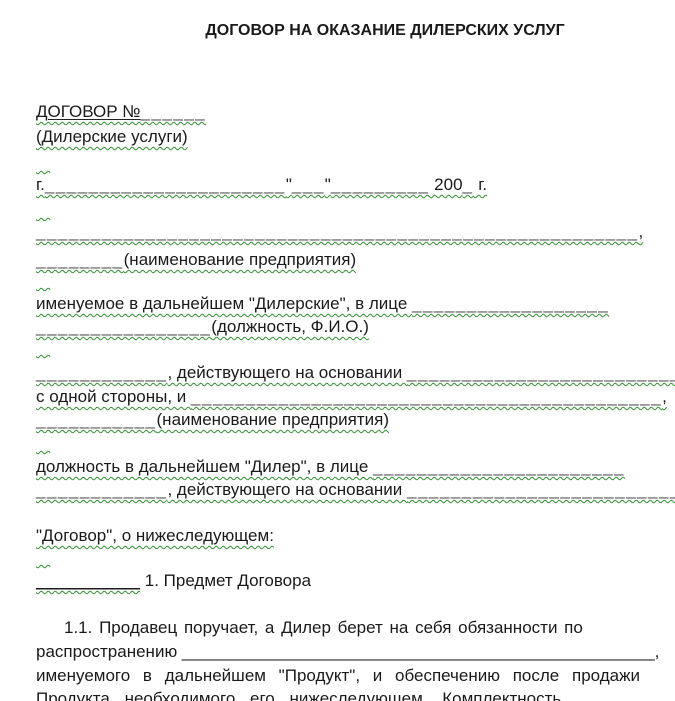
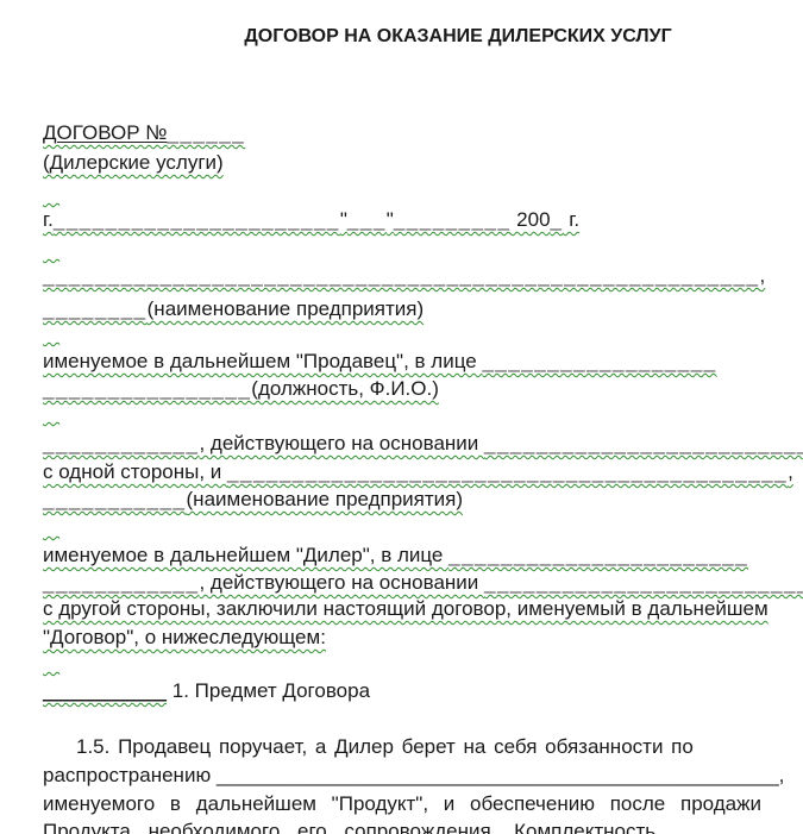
  ДОГОВОР НА ОКАЗАНИЕ ДИЛЕРСКИХ УСЛУГ
  ДОГОВОР №______
  (Дилерские услуги)
  г.______________________"___"_________ 200_ г.
  _______________________________________________________,
  ________(наименование предприятия)
- именуемое в дальнейшем "Дилерские", в лице __________________
+ именуемое в дальнейшем "Продавец", в лице __________________
  ________________(должность, Ф.И.О.)
  ____________, действующего на основании ________________________
  с одной стороны, и ___________________________________________,
  ___________(наименование предприятия)
- должность в дальнейшем "Дилер", в лице _______________________
+ именуемое в дальнейшем "Дилер", в лице _______________________
  ____________, действующего на основании ________________________
+ с другой стороны, заключили настоящий договор, именуемый в дальнейшем
  "Договор", о нижеследующем:
  ___________ 1. Предмет Договора
- 1.1. Продавец поручает, а Дилер берет на себя обязанности по
+ 1.5. Продавец поручает, а Дилер берет на себя обязанности по
  распространению __________________________________________________,
  именуемого в дальнейшем "Продукт", и обеспечению после продажи
- Продукта необходимого его нижеследующем. Комплектность,
+ Продукта необходимого его сопровождения. Комплектность,
